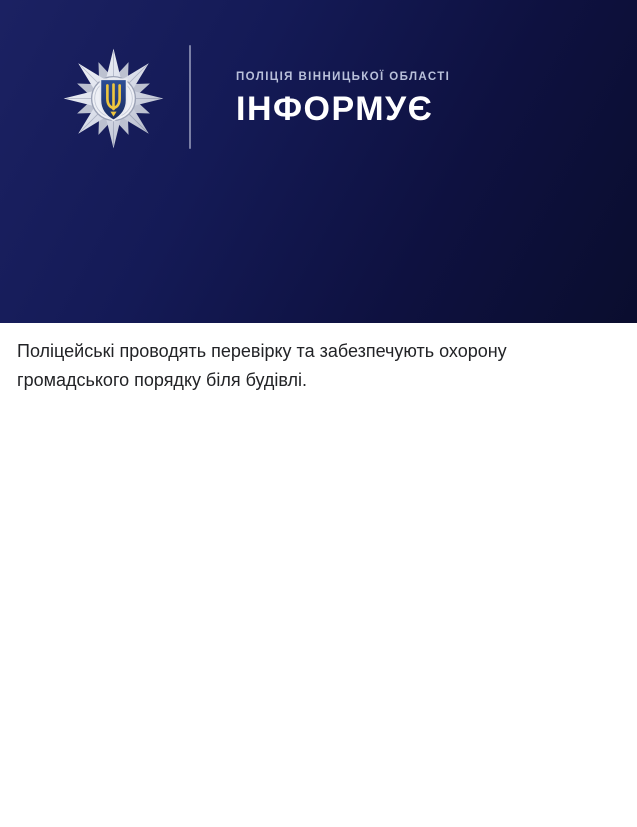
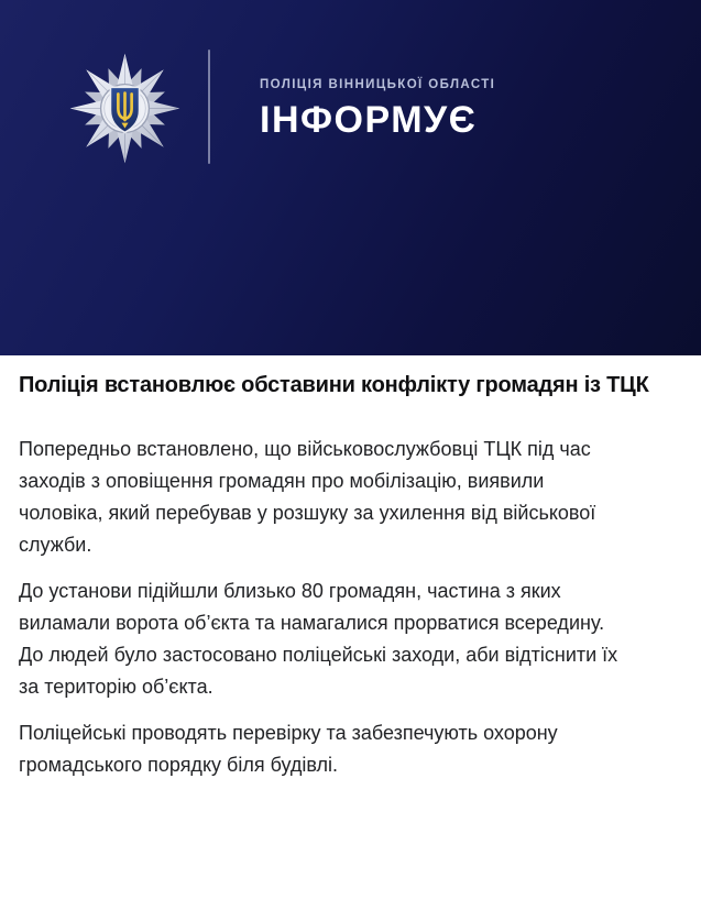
  ПОЛІЦІЯ ВІННИЦЬКОЇ ОБЛАСТІ
  ІНФОРМУЄ
+ Поліція встановлює обставини конфлікту громадян із ТЦК
+ Попередньо встановлено, що військовослужбовці ТЦК під час
+ заходів з оповіщення громадян про мобілізацію, виявили
+ чоловіка, який перебував у розшуку за ухилення від військової
+ служби.
+ До установи підійшли близько 80 громадян, частина з яких
+ виламали ворота об’єкта та намагалися прорватися всередину.
+ До людей було застосовано поліцейські заходи, аби відтіснити їх
+ за територію об’єкта.
  Поліцейські проводять перевірку та забезпечують охорону
  громадського порядку біля будівлі.
